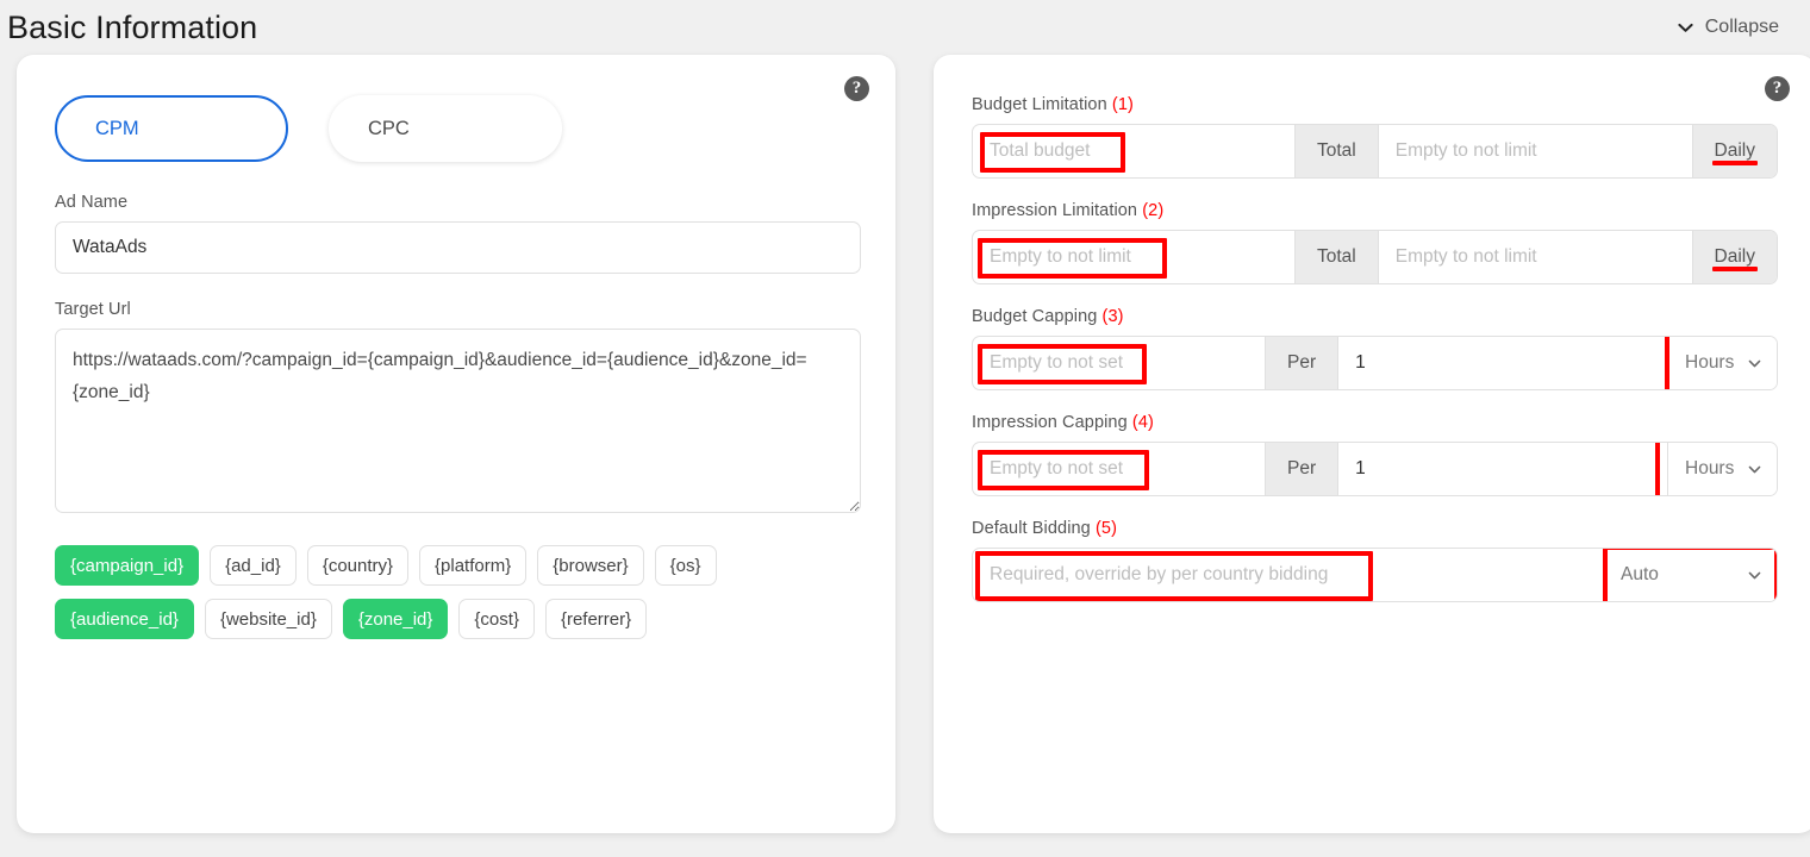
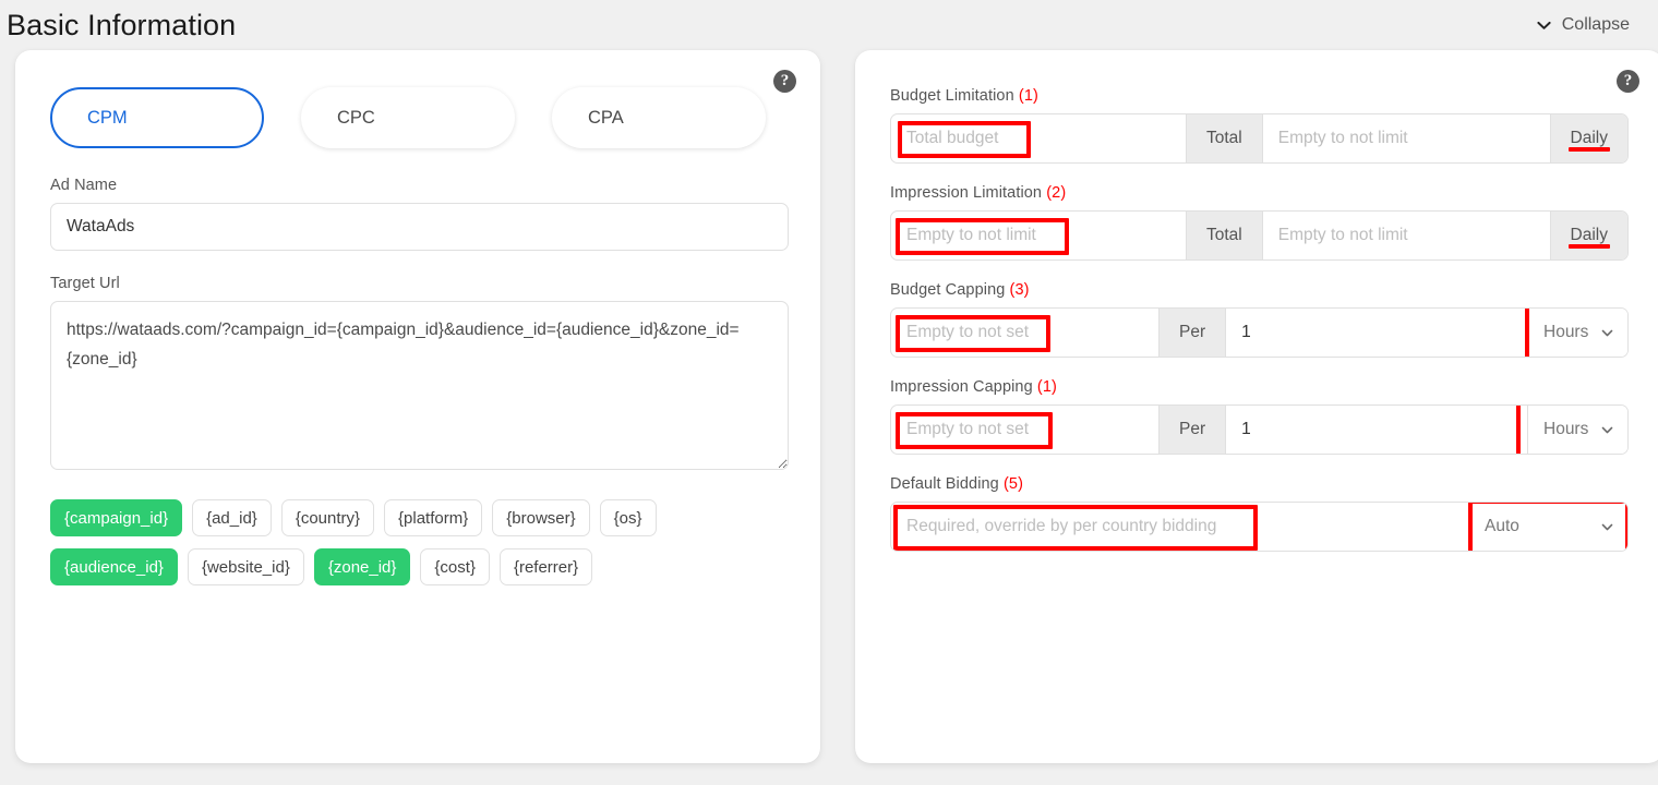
  Basic Information
  Collapse
  ?
  CPM
  CPC
+ CPA
  Ad Name
  WataAds
  Target Url
  {campaign_id}
  {ad_id}
  {country}
  {platform}
  {browser}
  {os}
  {audience_id}
  {website_id}
  {zone_id}
  {cost}
  {referrer}
  ?
  Budget Limitation (1)
  Total budget
  Total
  Empty to not limit
  Daily
  Impression Limitation (2)
  Empty to not limit
  Total
  Empty to not limit
  Daily
  Budget Capping (3)
  Empty to not set
  Per
  1
  Hours
- Impression Capping (4)
+ Impression Capping (1)
  Empty to not set
  Per
  1
  Hours
  Default Bidding (5)
  Required, override by per country bidding
  Auto
